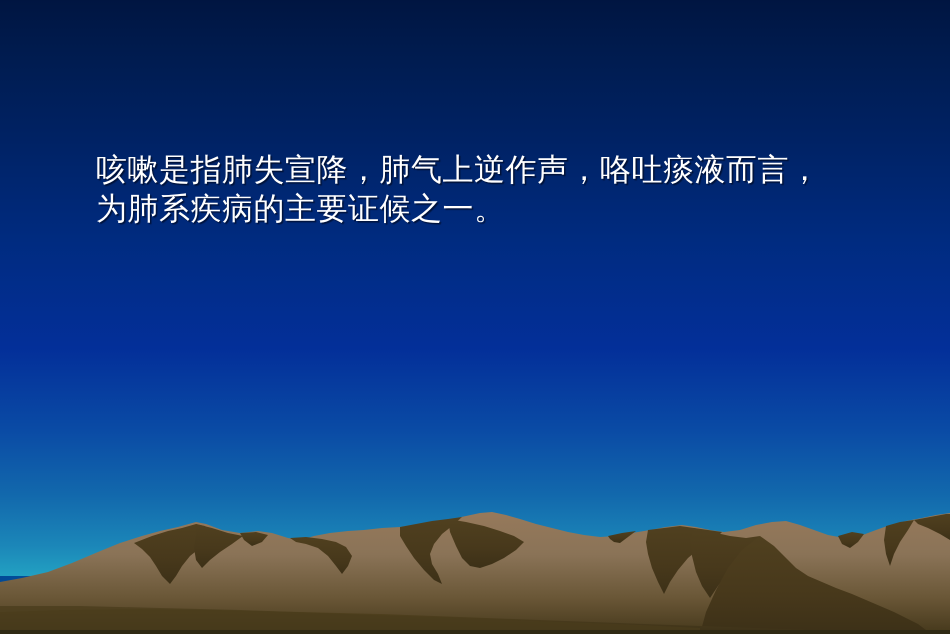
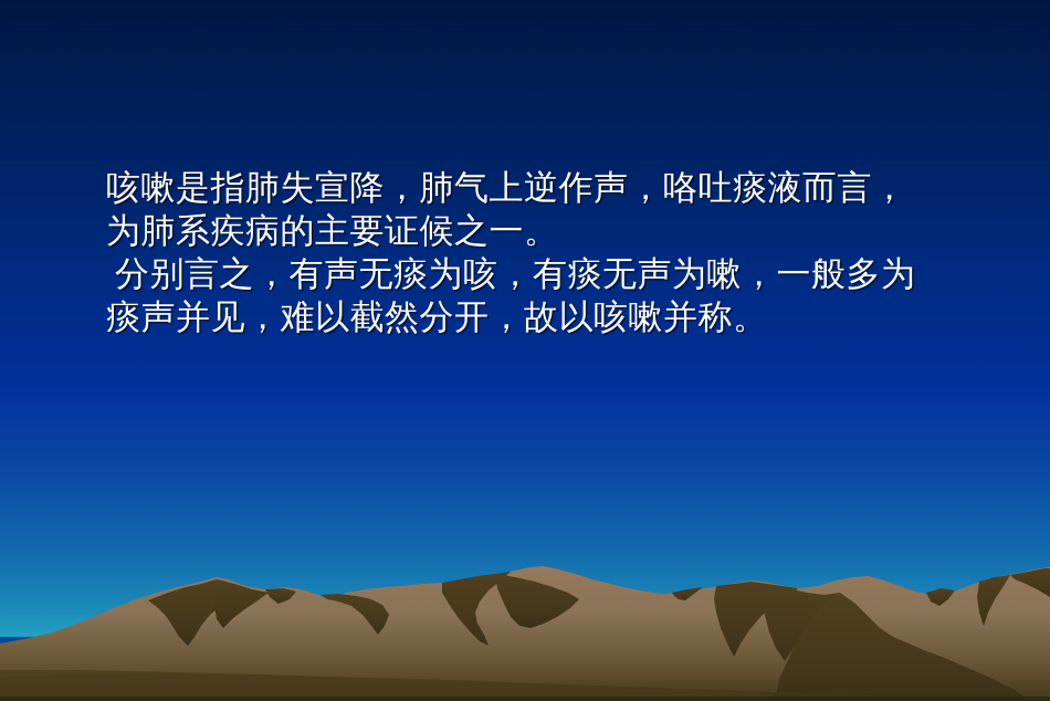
  咳嗽是指肺失宣降，肺气上逆作声，咯吐痰液而言，为肺系疾病的主要证候之一。
+ 分别言之，有声无痰为咳，有痰无声为嗽，一般多为痰声并见，难以截然分开，故以咳嗽并称。
